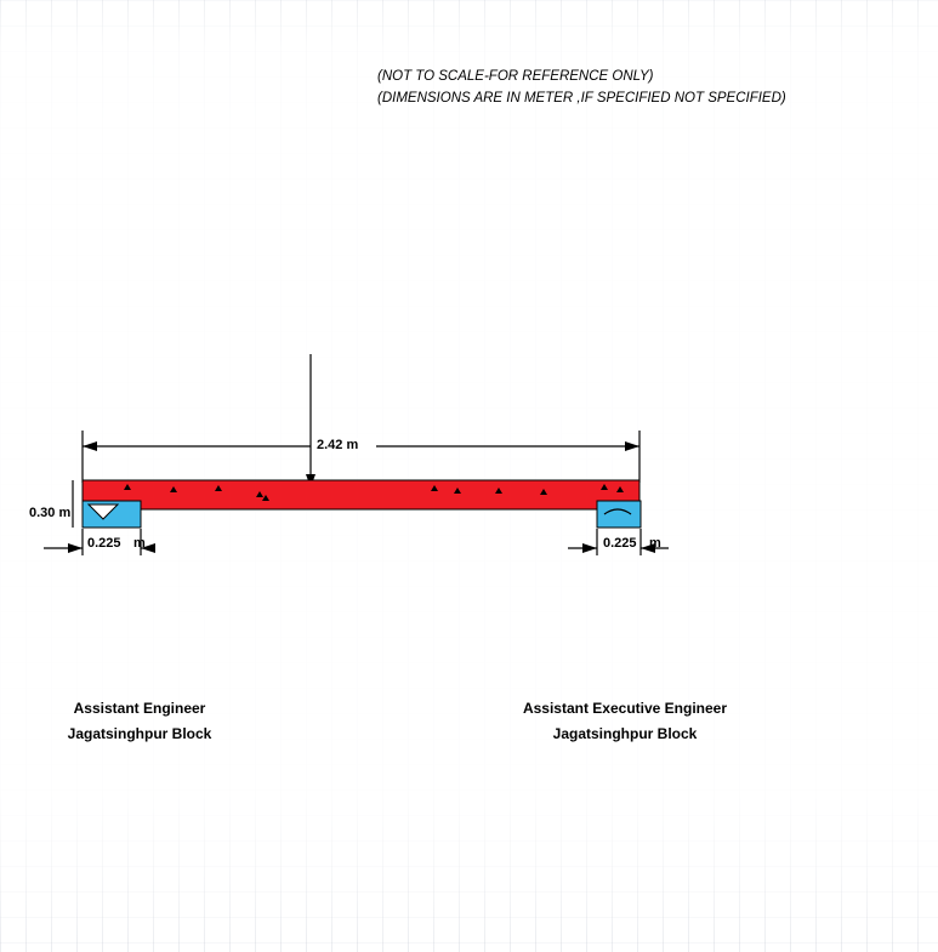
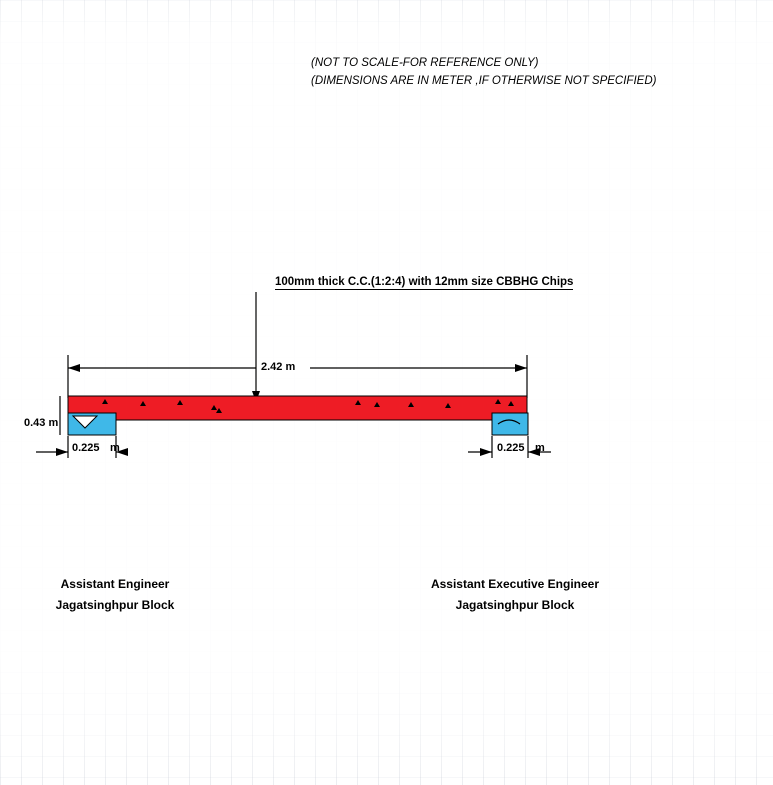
  (NOT TO SCALE-FOR REFERENCE ONLY)
- (DIMENSIONS ARE IN METER ,IF SPECIFIED NOT SPECIFIED)
+ (DIMENSIONS ARE IN METER ,IF OTHERWISE NOT SPECIFIED)
+ 100mm thick C.C.(1:2:4) with 12mm size CBBHG Chips
  2.42 m
- 0.30 m
+ 0.43 m
  0.225
  m
  0.225
  m
  Assistant Engineer
  Jagatsinghpur Block
  Assistant Executive Engineer
  Jagatsinghpur Block
